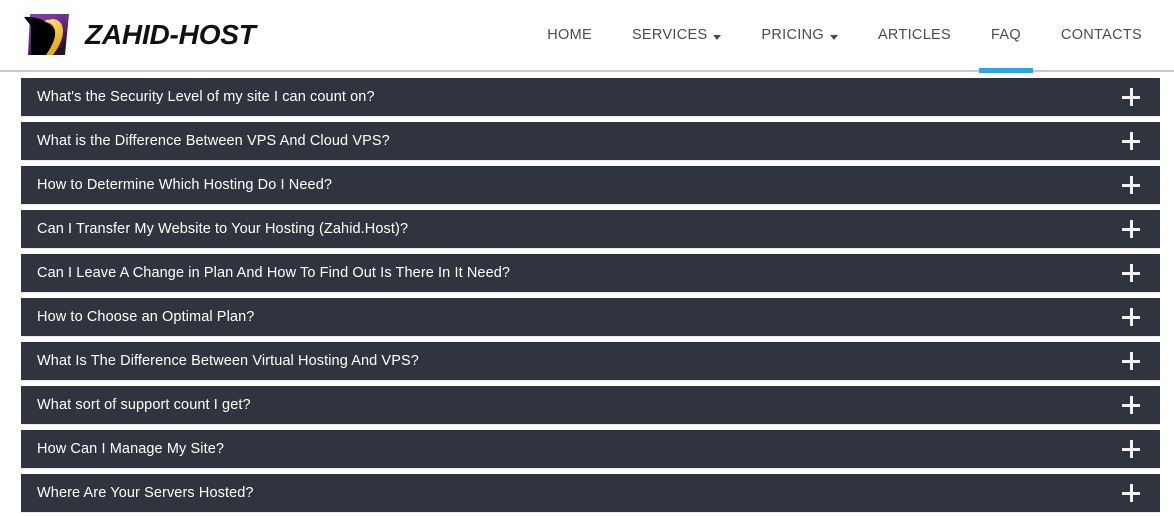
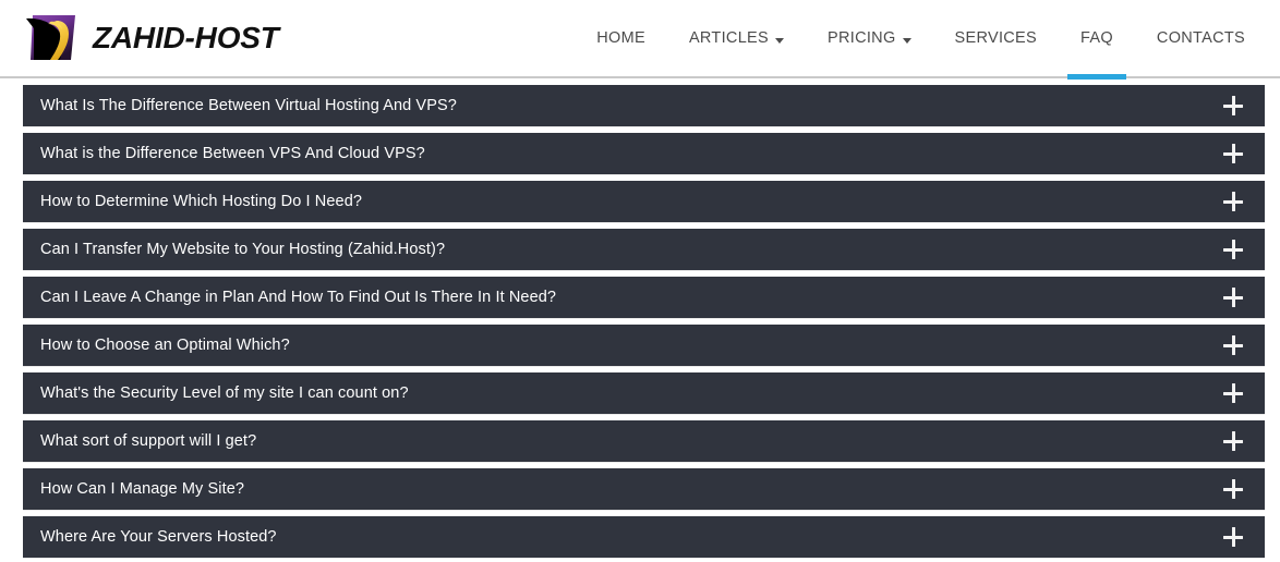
  ZAHID-HOST
  HOME
- SERVICES
+ ARTICLES
  PRICING
- ARTICLES
+ SERVICES
  FAQ
  CONTACTS
- What's the Security Level of my site I can count on?
+ What Is The Difference Between Virtual Hosting And VPS?
  What is the Difference Between VPS And Cloud VPS?
  How to Determine Which Hosting Do I Need?
  Can I Transfer My Website to Your Hosting (Zahid.Host)?
  Can I Leave A Change in Plan And How To Find Out Is There In It Need?
- How to Choose an Optimal Plan?
+ How to Choose an Optimal Which?
- What Is The Difference Between Virtual Hosting And VPS?
+ What's the Security Level of my site I can count on?
- What sort of support count I get?
+ What sort of support will I get?
  How Can I Manage My Site?
  Where Are Your Servers Hosted?
